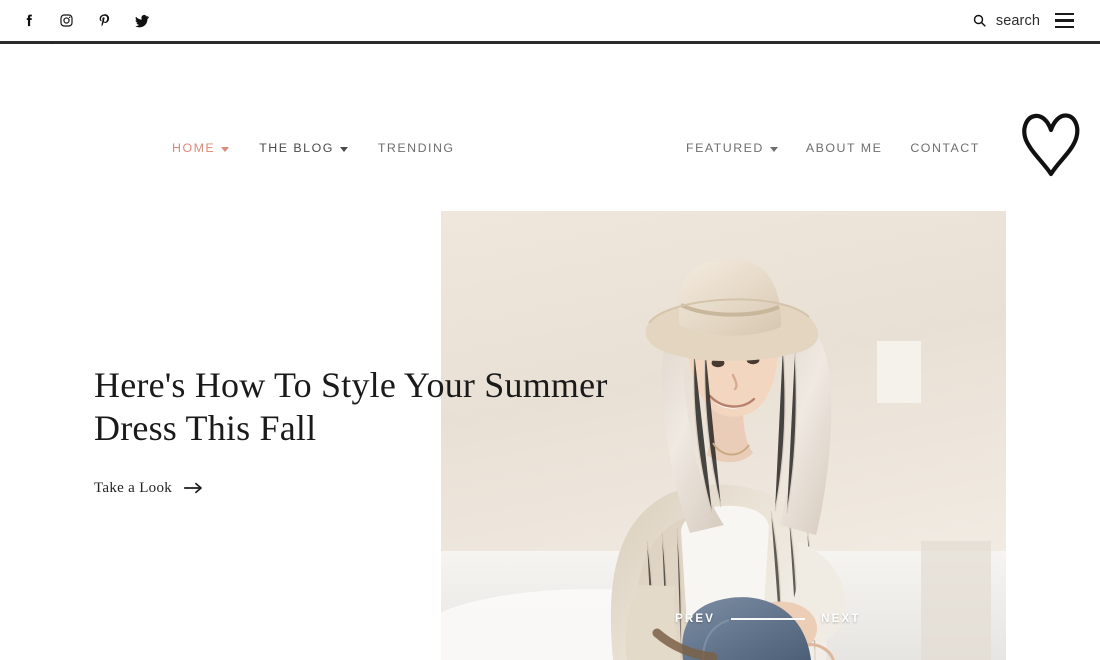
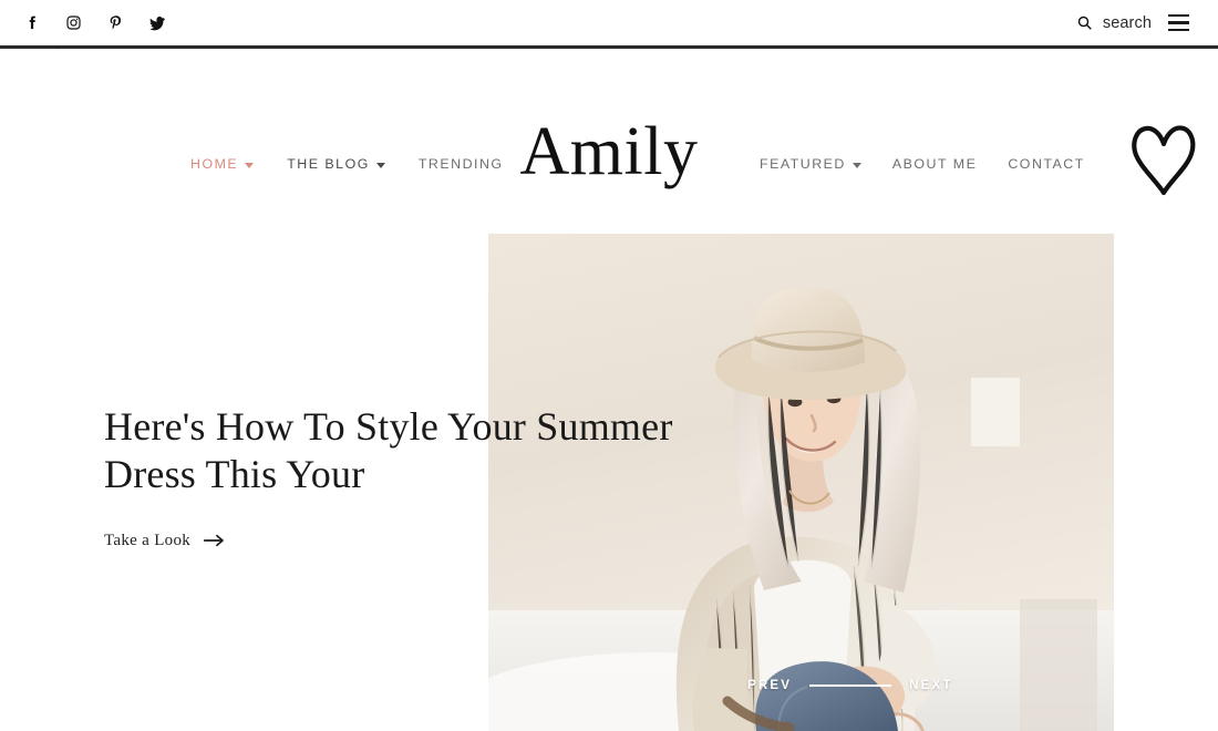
  search
+ Amily
  HOME
  THE BLOG
  TRENDING
  FEATURED
  ABOUT ME
  CONTACT
- Here's How To Style Your Summer Dress This Fall
+ Here's How To Style Your Summer Dress This Your
  Take a Look
  PREV
  NEXT
